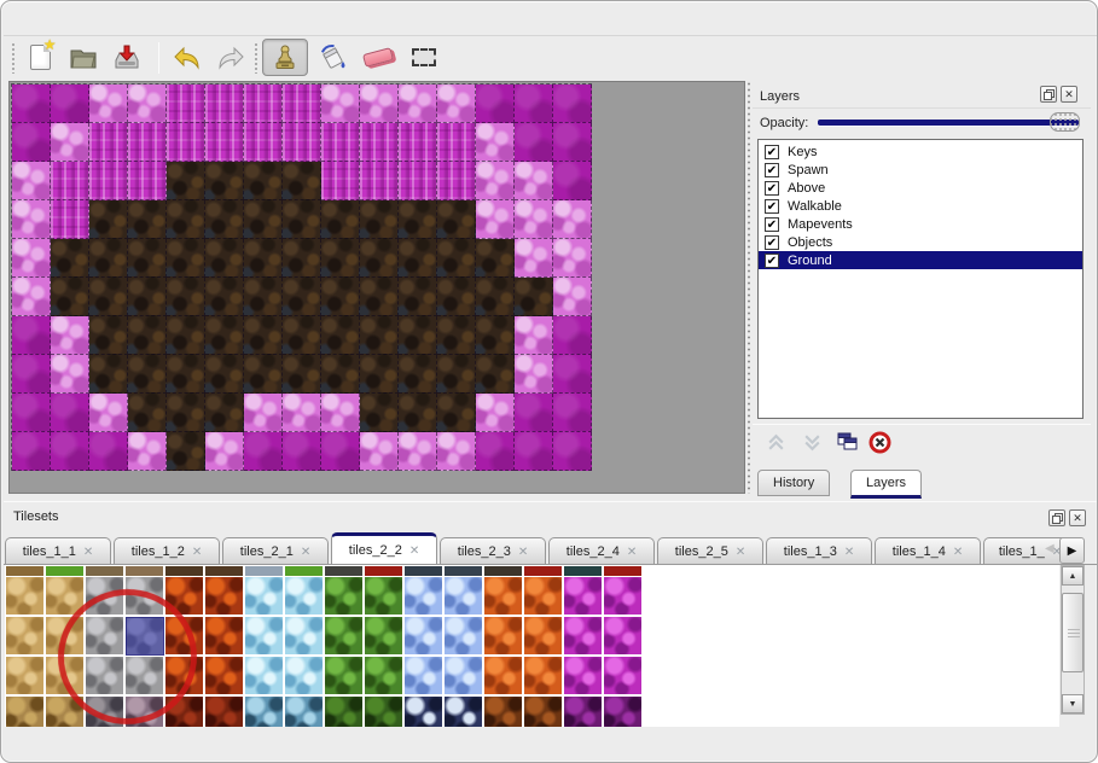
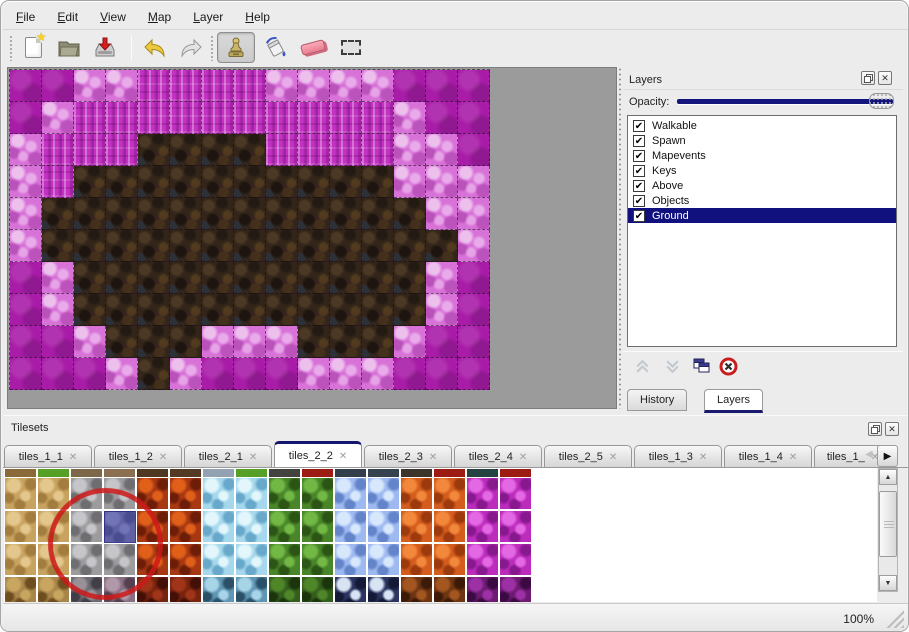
+ File
+ Edit
+ View
+ Map
+ Layer
+ Help
  ★
  Layers
  ✕
  Opacity:
  ✔
- Keys
+ Walkable
  ✔
  Spawn
  ✔
- Above
+ Mapevents
  ✔
- Walkable
+ Keys
  ✔
- Mapevents
+ Above
  ✔
  Objects
  ✔
  Ground
  History
  Layers
  Tilesets
  ✕
  tiles_1_1
  ✕
  tiles_1_2
  ✕
  tiles_2_1
  ✕
  tiles_2_2
  ✕
  tiles_2_3
  ✕
  tiles_2_4
  ✕
  tiles_2_5
  ✕
  tiles_1_3
  ✕
  tiles_1_4
  ✕
  tiles_1_
  ✕
  ◀
  ▶
+ 100%
